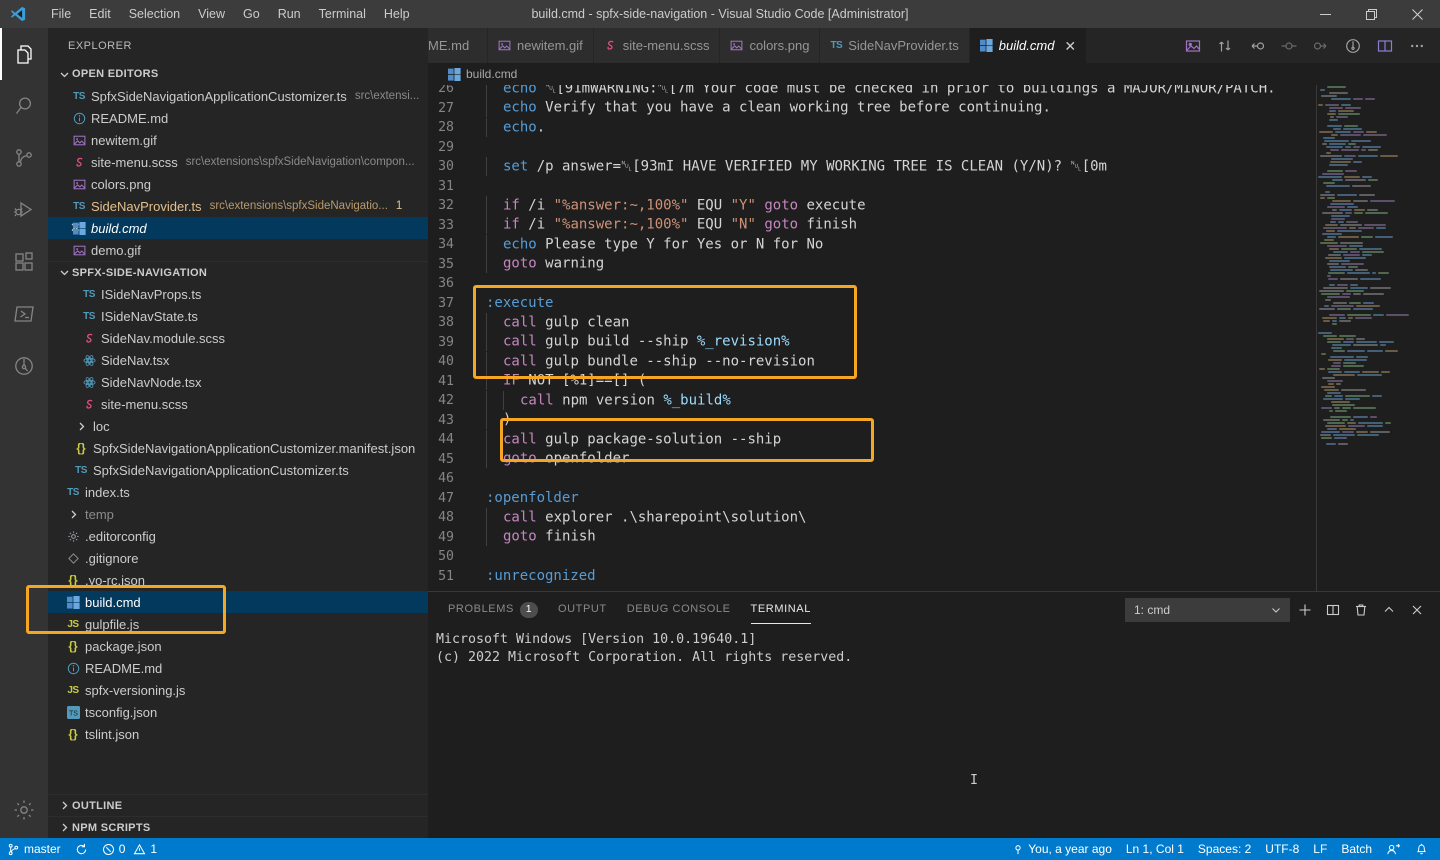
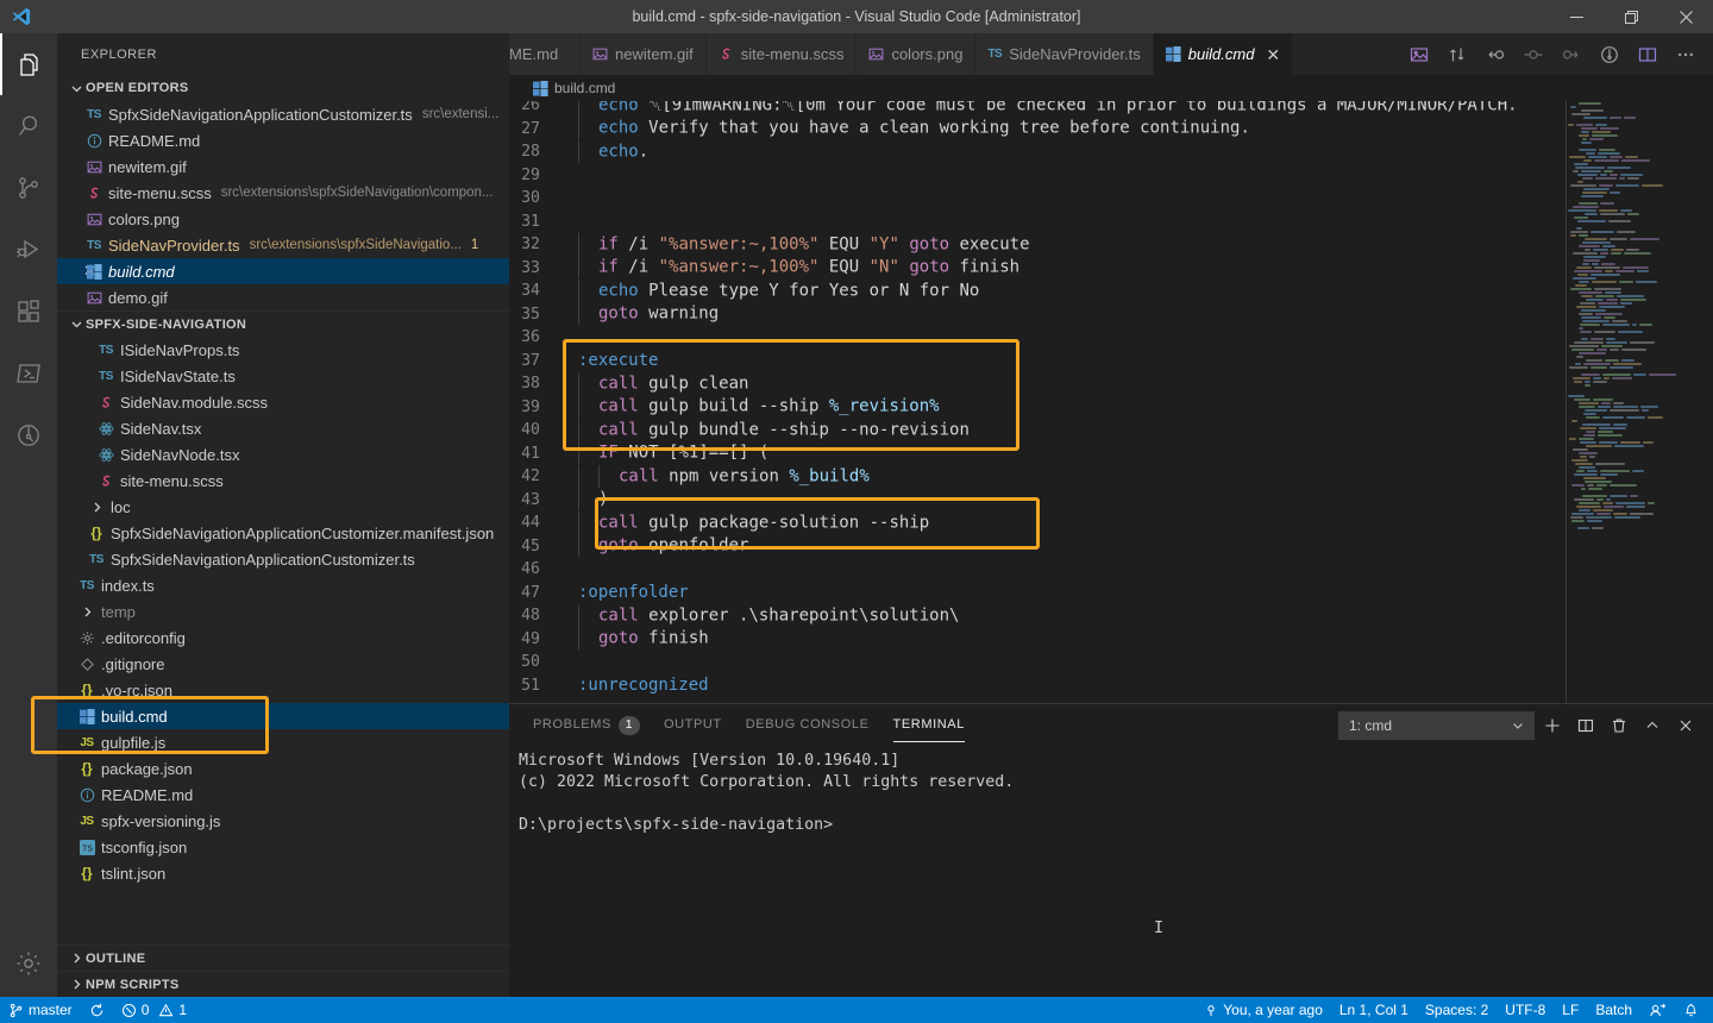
- File
- Edit
- Selection
- View
- Go
- Run
- Terminal
- Help
  build.cmd - spfx-side-navigation - Visual Studio Code [Administrator]
  EXPLORER
  OPEN EDITORS
  TS
  SpfxSideNavigationApplicationCustomizer.ts
  src\extensi...
  README.md
  newitem.gif
  site-menu.scss
  src\extensions\spfxSideNavigation\compon...
  colors.png
  TS
  SideNavProvider.ts
  src\extensions\spfxSideNavigatio...
  1
  build.cmd
  demo.gif
  SPFX-SIDE-NAVIGATION
  TS
  ISideNavProps.ts
  TS
  ISideNavState.ts
  SideNav.module.scss
  SideNav.tsx
  SideNavNode.tsx
  site-menu.scss
  loc
  {}
  SpfxSideNavigationApplicationCustomizer.manifest.json
  TS
  SpfxSideNavigationApplicationCustomizer.ts
  TS
  index.ts
  temp
  .editorconfig
  .gitignore
  {}
  .yo-rc.json
  build.cmd
  JS
  gulpfile.js
  {}
  package.json
  README.md
  JS
  spfx-versioning.js
  tsconfig.json
  {}
  tslint.json
  OUTLINE
  NPM SCRIPTS
  ME.md
  newitem.gif
  site-menu.scss
  colors.png
  TS
  SideNavProvider.ts
  build.cmd
  ✕
  build.cmd
  26
- echo ␀[91mWARNING:␀[7m Your code must be checked in prior to buildings a MAJOR/MINOR/PATCH.
+ echo ␀[91mWARNING:␀[0m Your code must be checked in prior to buildings a MAJOR/MINOR/PATCH.
  27
  echo Verify that you have a clean working tree before continuing.
  28
  echo.
  29
  30
- set /p answer=␀[93mI HAVE VERIFIED MY WORKING TREE IS CLEAN (Y/N)? ␀[0m
  31
  32
  if /i "%answer:~,100%" EQU "Y" goto execute
  33
  if /i "%answer:~,100%" EQU "N" goto finish
  34
  echo Please type Y for Yes or N for No
  35
  goto warning
  36
  37
  :execute
  38
  call gulp clean
  39
  call gulp build --ship %_revision%
  40
  call gulp bundle --ship --no-revision
  41
  IF NOT [%1]==[] (
  42
  call npm version %_build%
  43
  )
  44
  call gulp package-solution --ship
  45
  goto openfolder
  46
  47
  :openfolder
  48
  call explorer .\sharepoint\solution\
  49
  goto finish
  50
  51
  :unrecognized
  PROBLEMS
  1
  OUTPUT
  DEBUG CONSOLE
  TERMINAL
  1: cmd
  I
  Microsoft Windows [Version 10.0.19640.1]
  (c) 2022 Microsoft Corporation. All rights reserved.
+ D:\projects\spfx-side-navigation>
  master
  0
  1
  You, a year ago
  Ln 1, Col 1
  Spaces: 2
  UTF-8
  LF
  Batch
